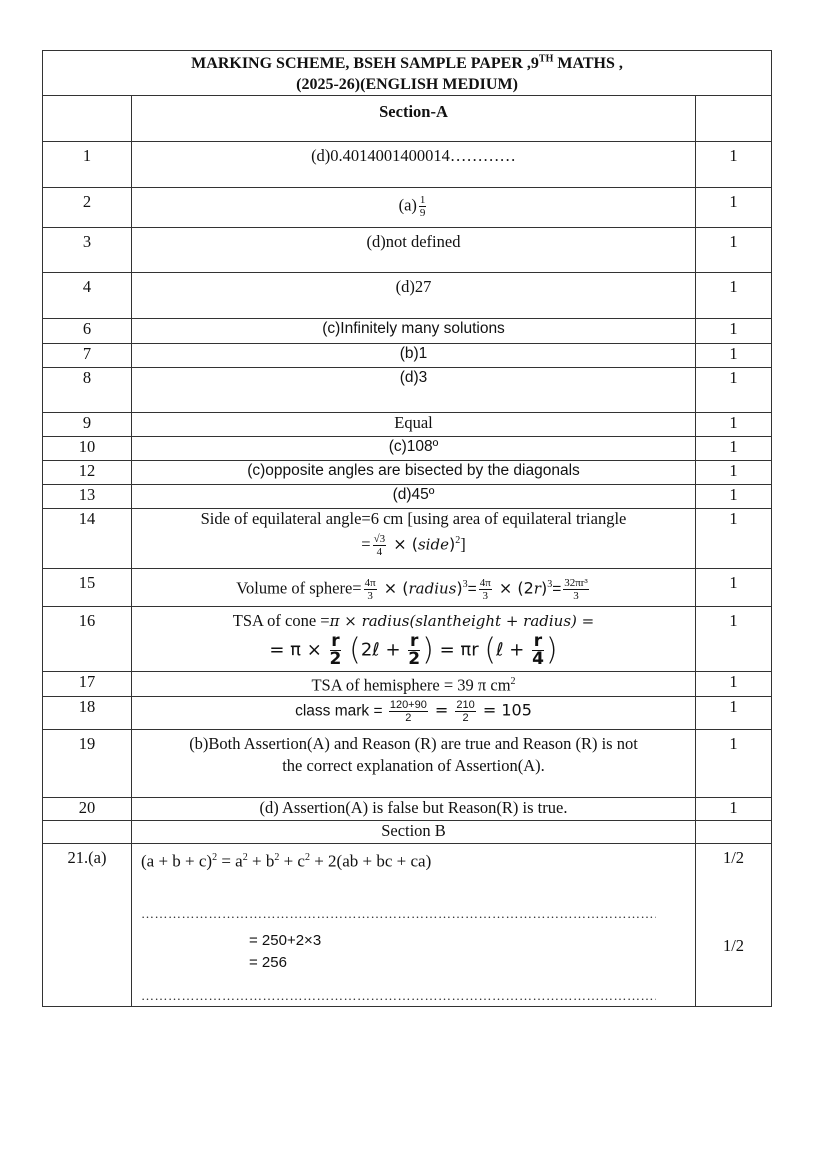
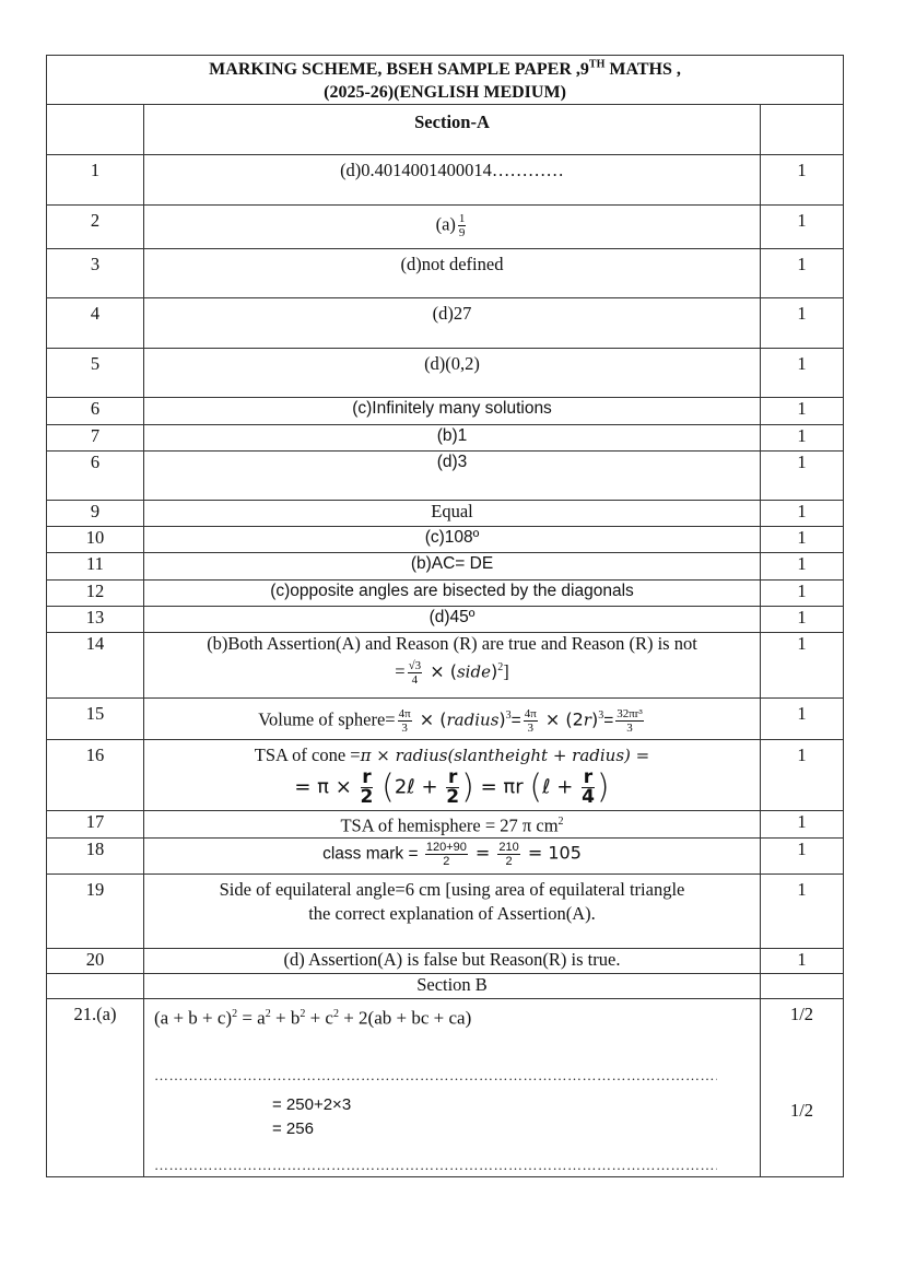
  MARKING SCHEME, BSEH SAMPLE PAPER ,9TH MATHS , (2025-26)(ENGLISH MEDIUM)
  	Section-A
  1	(d)0.4014001400014…………	1
  2	(a) 19	1
  3	(d)not defined	1
  4	(d)27	1
+ 5	(d)(0,2)	1
  6	(c)Infinitely many solutions	1
  7	(b)1	1
- 8	(d)3	1
+ 6	(d)3	1
  9	Equal	1
  10	(c)108º	1
+ 11	(b)AC= DE	1
  12	(c)opposite angles are bisected by the diagonals	1
  13	(d)45º	1
- 14	Side of equilateral angle=6 cm [using area of equilateral triangle = √34 × (side)2]	1
+ 14	(b)Both Assertion(A) and Reason (R) are true and Reason (R) is not = √34 × (side)2]	1
  15	Volume of sphere= 4π3 × (radius)3= 4π3 × (2r)3= 32πr³3	1
  16	TSA of cone =π × radius(slantheight + radius) = = π × r2 (2ℓ + r2) = πr (ℓ + r4)	1
- 17	TSA of hemisphere = 39 π cm2	1
+ 17	TSA of hemisphere = 27 π cm2	1
  18	class mark = 120+902 = 2102 = 105	1
- 19	(b)Both Assertion(A) and Reason (R) are true and Reason (R) is not the correct explanation of Assertion(A).	1
+ 19	Side of equilateral angle=6 cm [using area of equilateral triangle the correct explanation of Assertion(A).	1
  20	(d) Assertion(A) is false but Reason(R) is true.	1
  	Section B
  21.(a)	(a + b + c)2 = a2 + b2 + c2 + 2(ab + bc + ca) …………………………………………………………………………………………………… = 250+2×3 = 256 ……………………………………………………………………………………………………	1/2 1/2
